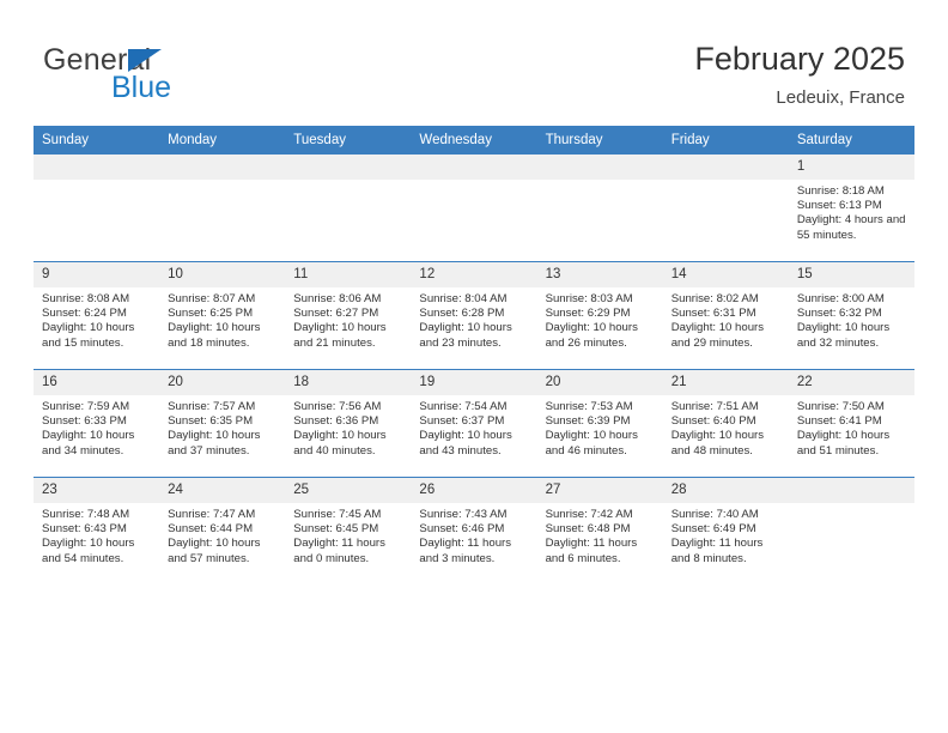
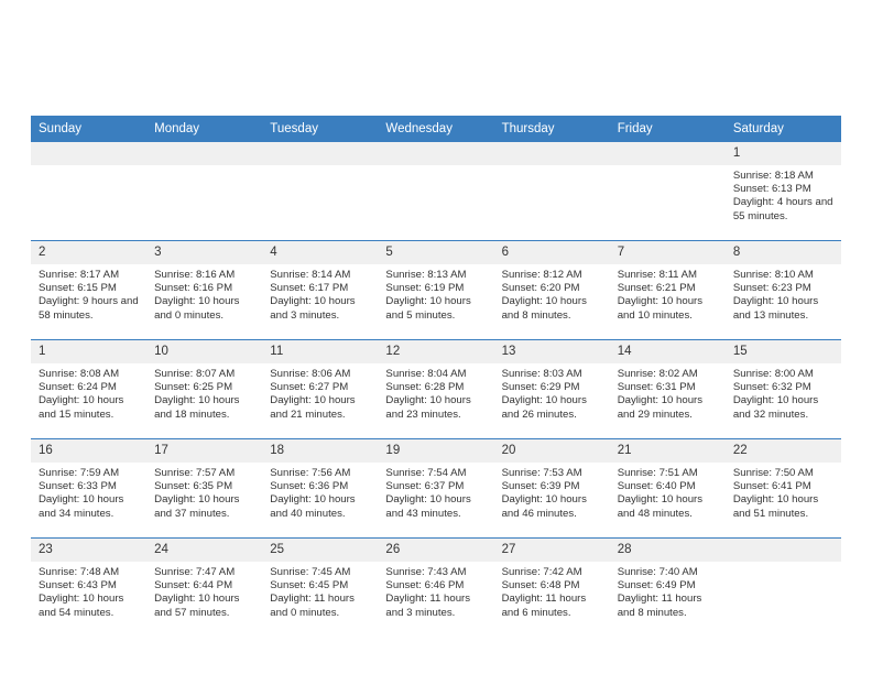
- General
- Blue
- February 2025
- Ledeuix, France
  Sunday	Monday	Tuesday	Wednesday	Thursday	Friday	Saturday
  						1Sunrise: 8:18 AMSunset: 6:13 PMDaylight: 4 hours and 55 minutes.
+ 2Sunrise: 8:17 AMSunset: 6:15 PMDaylight: 9 hours and 58 minutes.	3Sunrise: 8:16 AMSunset: 6:16 PMDaylight: 10 hours and 0 minutes.	4Sunrise: 8:14 AMSunset: 6:17 PMDaylight: 10 hours and 3 minutes.	5Sunrise: 8:13 AMSunset: 6:19 PMDaylight: 10 hours and 5 minutes.	6Sunrise: 8:12 AMSunset: 6:20 PMDaylight: 10 hours and 8 minutes.	7Sunrise: 8:11 AMSunset: 6:21 PMDaylight: 10 hours and 10 minutes.	8Sunrise: 8:10 AMSunset: 6:23 PMDaylight: 10 hours and 13 minutes.
- 9Sunrise: 8:08 AMSunset: 6:24 PMDaylight: 10 hours and 15 minutes.	10Sunrise: 8:07 AMSunset: 6:25 PMDaylight: 10 hours and 18 minutes.	11Sunrise: 8:06 AMSunset: 6:27 PMDaylight: 10 hours and 21 minutes.	12Sunrise: 8:04 AMSunset: 6:28 PMDaylight: 10 hours and 23 minutes.	13Sunrise: 8:03 AMSunset: 6:29 PMDaylight: 10 hours and 26 minutes.	14Sunrise: 8:02 AMSunset: 6:31 PMDaylight: 10 hours and 29 minutes.	15Sunrise: 8:00 AMSunset: 6:32 PMDaylight: 10 hours and 32 minutes.
+ 1Sunrise: 8:08 AMSunset: 6:24 PMDaylight: 10 hours and 15 minutes.	10Sunrise: 8:07 AMSunset: 6:25 PMDaylight: 10 hours and 18 minutes.	11Sunrise: 8:06 AMSunset: 6:27 PMDaylight: 10 hours and 21 minutes.	12Sunrise: 8:04 AMSunset: 6:28 PMDaylight: 10 hours and 23 minutes.	13Sunrise: 8:03 AMSunset: 6:29 PMDaylight: 10 hours and 26 minutes.	14Sunrise: 8:02 AMSunset: 6:31 PMDaylight: 10 hours and 29 minutes.	15Sunrise: 8:00 AMSunset: 6:32 PMDaylight: 10 hours and 32 minutes.
- 16Sunrise: 7:59 AMSunset: 6:33 PMDaylight: 10 hours and 34 minutes.	20Sunrise: 7:57 AMSunset: 6:35 PMDaylight: 10 hours and 37 minutes.	18Sunrise: 7:56 AMSunset: 6:36 PMDaylight: 10 hours and 40 minutes.	19Sunrise: 7:54 AMSunset: 6:37 PMDaylight: 10 hours and 43 minutes.	20Sunrise: 7:53 AMSunset: 6:39 PMDaylight: 10 hours and 46 minutes.	21Sunrise: 7:51 AMSunset: 6:40 PMDaylight: 10 hours and 48 minutes.	22Sunrise: 7:50 AMSunset: 6:41 PMDaylight: 10 hours and 51 minutes.
+ 16Sunrise: 7:59 AMSunset: 6:33 PMDaylight: 10 hours and 34 minutes.	17Sunrise: 7:57 AMSunset: 6:35 PMDaylight: 10 hours and 37 minutes.	18Sunrise: 7:56 AMSunset: 6:36 PMDaylight: 10 hours and 40 minutes.	19Sunrise: 7:54 AMSunset: 6:37 PMDaylight: 10 hours and 43 minutes.	20Sunrise: 7:53 AMSunset: 6:39 PMDaylight: 10 hours and 46 minutes.	21Sunrise: 7:51 AMSunset: 6:40 PMDaylight: 10 hours and 48 minutes.	22Sunrise: 7:50 AMSunset: 6:41 PMDaylight: 10 hours and 51 minutes.
  23Sunrise: 7:48 AMSunset: 6:43 PMDaylight: 10 hours and 54 minutes.	24Sunrise: 7:47 AMSunset: 6:44 PMDaylight: 10 hours and 57 minutes.	25Sunrise: 7:45 AMSunset: 6:45 PMDaylight: 11 hours and 0 minutes.	26Sunrise: 7:43 AMSunset: 6:46 PMDaylight: 11 hours and 3 minutes.	27Sunrise: 7:42 AMSunset: 6:48 PMDaylight: 11 hours and 6 minutes.	28Sunrise: 7:40 AMSunset: 6:49 PMDaylight: 11 hours and 8 minutes.
